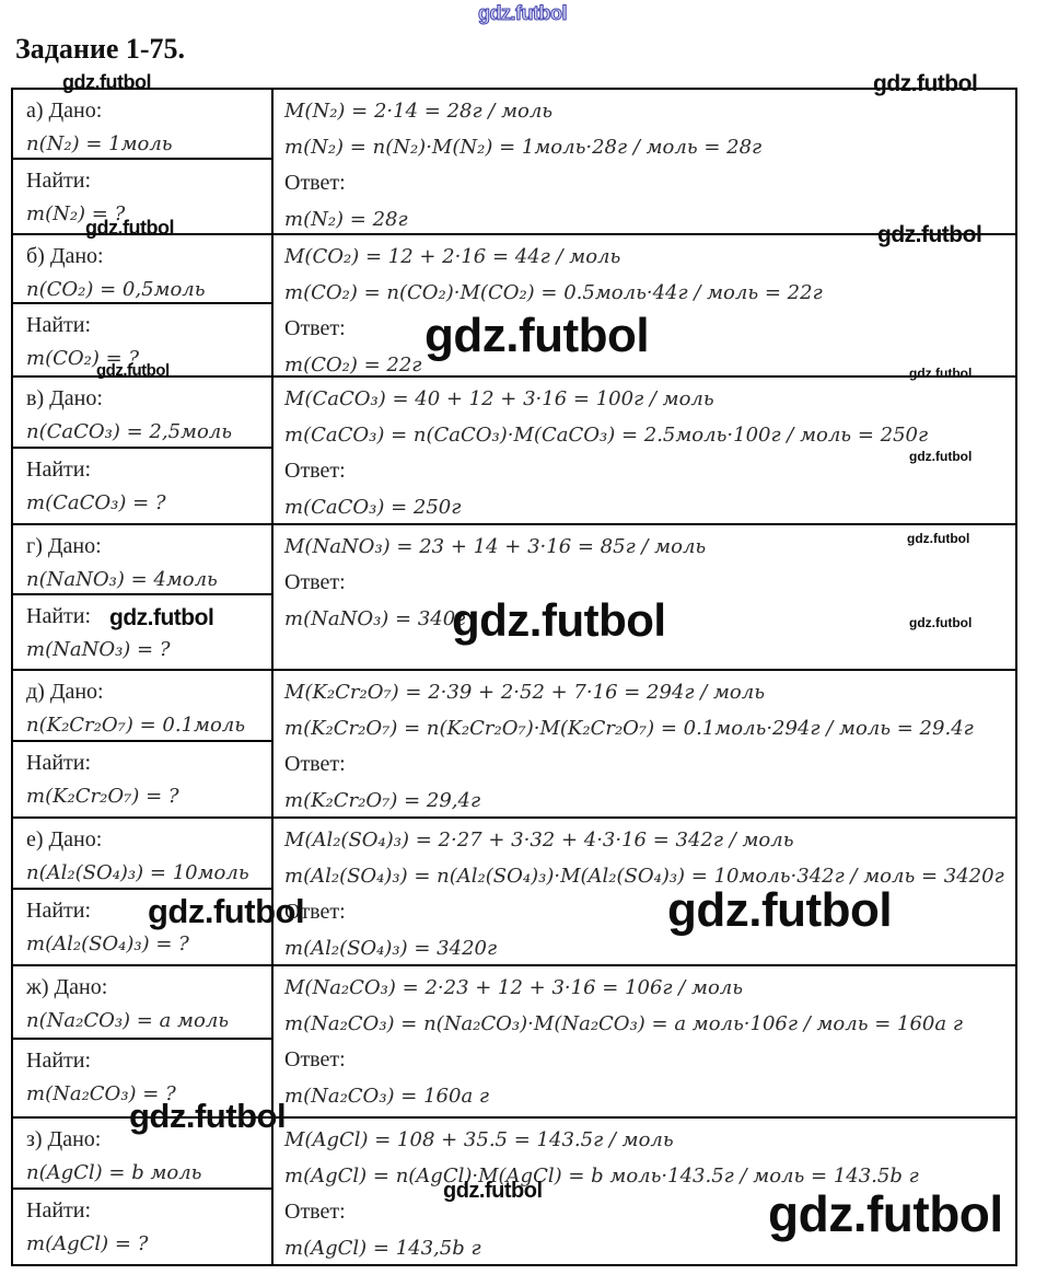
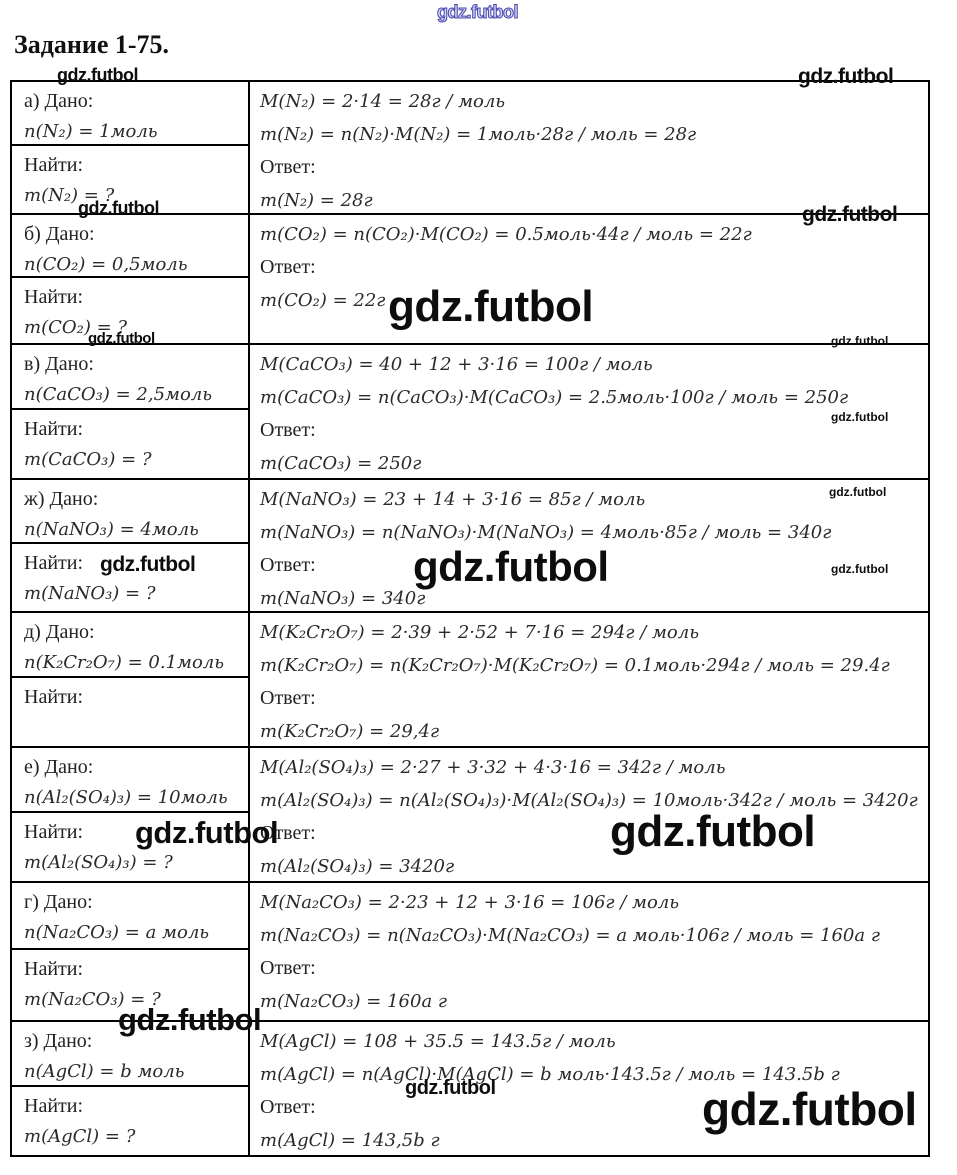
  Задание 1-75.
  а) Дано:
  n(N₂) = 1моль
  Найти:
  m(N₂) = ?
  M(N₂) = 2·14 = 28г / моль
  m(N₂) = n(N₂)·M(N₂) = 1моль·28г / моль = 28г
  Ответ:
  m(N₂) = 28г
  б) Дано:
  n(CO₂) = 0,5моль
  Найти:
  m(CO₂) = ?
- M(CO₂) = 12 + 2·16 = 44г / моль
  m(CO₂) = n(CO₂)·M(CO₂) = 0.5моль·44г / моль = 22г
  Ответ:
  m(CO₂) = 22г
  в) Дано:
  n(CaCO₃) = 2,5моль
  Найти:
  m(CaCO₃) = ?
  M(CaCO₃) = 40 + 12 + 3·16 = 100г / моль
  m(CaCO₃) = n(CaCO₃)·M(CaCO₃) = 2.5моль·100г / моль = 250г
  Ответ:
  m(CaCO₃) = 250г
- г) Дано:
+ ж) Дано:
  n(NaNO₃) = 4моль
  Найти:
  m(NaNO₃) = ?
  M(NaNO₃) = 23 + 14 + 3·16 = 85г / моль
+ m(NaNO₃) = n(NaNO₃)·M(NaNO₃) = 4моль·85г / моль = 340г
  Ответ:
  m(NaNO₃) = 340г
  д) Дано:
  n(K₂Cr₂O₇) = 0.1моль
  Найти:
- m(K₂Cr₂O₇) = ?
  M(K₂Cr₂O₇) = 2·39 + 2·52 + 7·16 = 294г / моль
  m(K₂Cr₂O₇) = n(K₂Cr₂O₇)·M(K₂Cr₂O₇) = 0.1моль·294г / моль = 29.4г
  Ответ:
  m(K₂Cr₂O₇) = 29,4г
  е) Дано:
  n(Al₂(SO₄)₃) = 10моль
  Найти:
  m(Al₂(SO₄)₃) = ?
  M(Al₂(SO₄)₃) = 2·27 + 3·32 + 4·3·16 = 342г / моль
  m(Al₂(SO₄)₃) = n(Al₂(SO₄)₃)·M(Al₂(SO₄)₃) = 10моль·342г / моль = 3420г
  Ответ:
  m(Al₂(SO₄)₃) = 3420г
- ж) Дано:
+ г) Дано:
  n(Na₂CO₃) = a моль
  Найти:
  m(Na₂CO₃) = ?
  M(Na₂CO₃) = 2·23 + 12 + 3·16 = 106г / моль
  m(Na₂CO₃) = n(Na₂CO₃)·M(Na₂CO₃) = a моль·106г / моль = 160a г
  Ответ:
  m(Na₂CO₃) = 160a г
  з) Дано:
  n(AgCl) = b моль
  Найти:
  m(AgCl) = ?
  M(AgCl) = 108 + 35.5 = 143.5г / моль
  m(AgCl) = n(AgCl)·M(AgCl) = b моль·143.5г / моль = 143.5b г
  Ответ:
  m(AgCl) = 143,5b г
  gdz.futbol
  gdz.futbol
  gdz.futbol
  gdz.futbol
  gdz.futbol
  gdz.futbol
  gdz.futbol
  gdz.futbol
  gdz.futbol
  gdz.futbol
  gdz.futbol
  gdz.futbol
  gdz.futbol
  gdz.futbol
  gdz.futbol
  gdz.futbol
  gdz.futbol
  gdz.futbol
